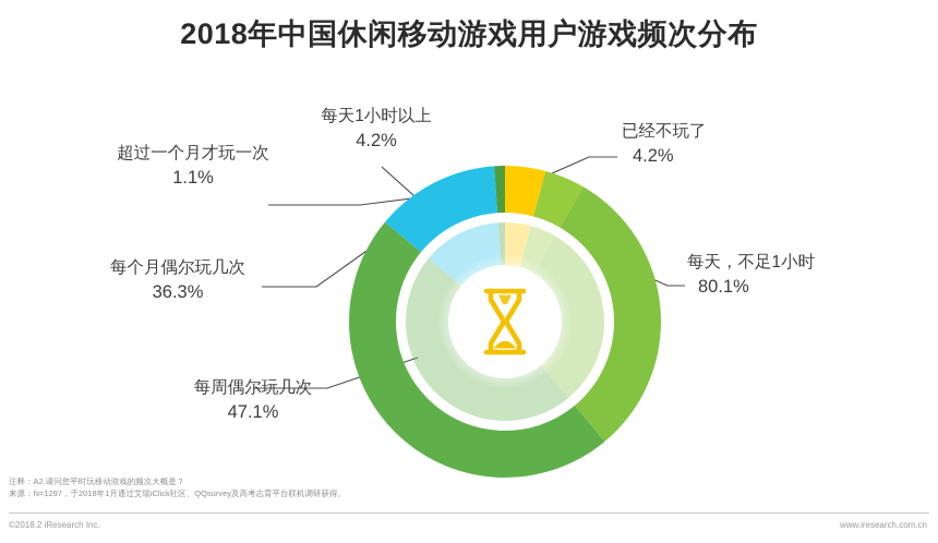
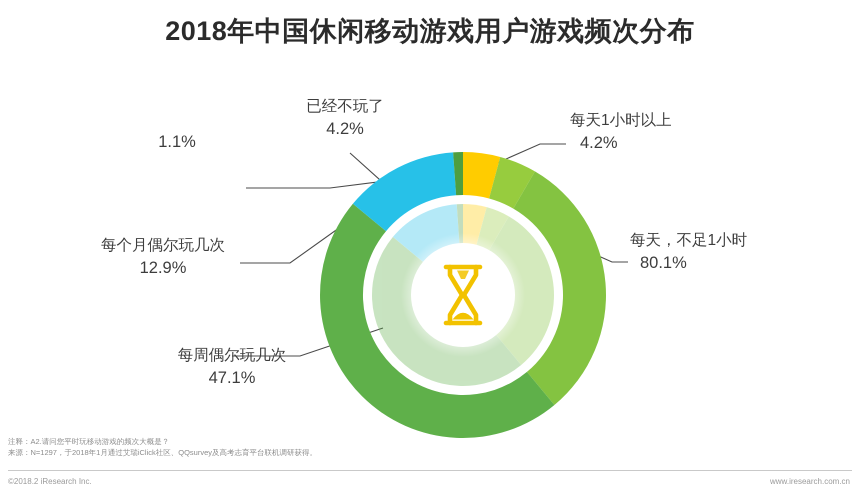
  2018年中国休闲移动游戏用户游戏频次分布
- 每天1小时以上
+ 已经不玩了
  4.2%
- 超过一个月才玩一次
  1.1%
  每个月偶尔玩几次
- 36.3%
+ 12.9%
  每周偶尔玩几次
  47.1%
- 已经不玩了
+ 每天1小时以上
  4.2%
  每天，不足1小时
  80.1%
  注释：A2.请问您平时玩移动游戏的频次大概是？
  来源：N=1297，于2018年1月通过艾瑞iClick社区、QQsurvey及高考志育平台联机调研获得。
  ©2018.2 iResearch Inc.
  www.iresearch.com.cn
